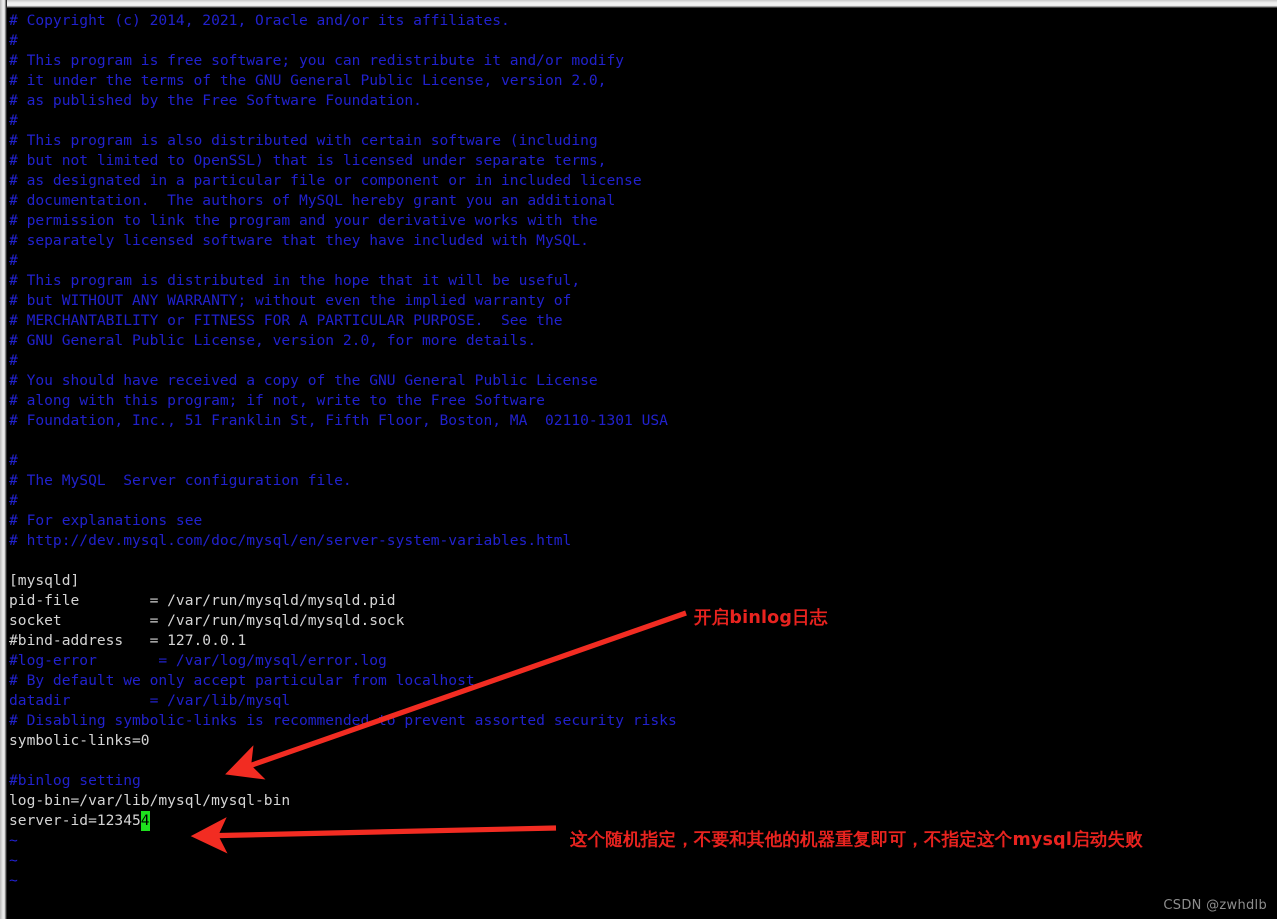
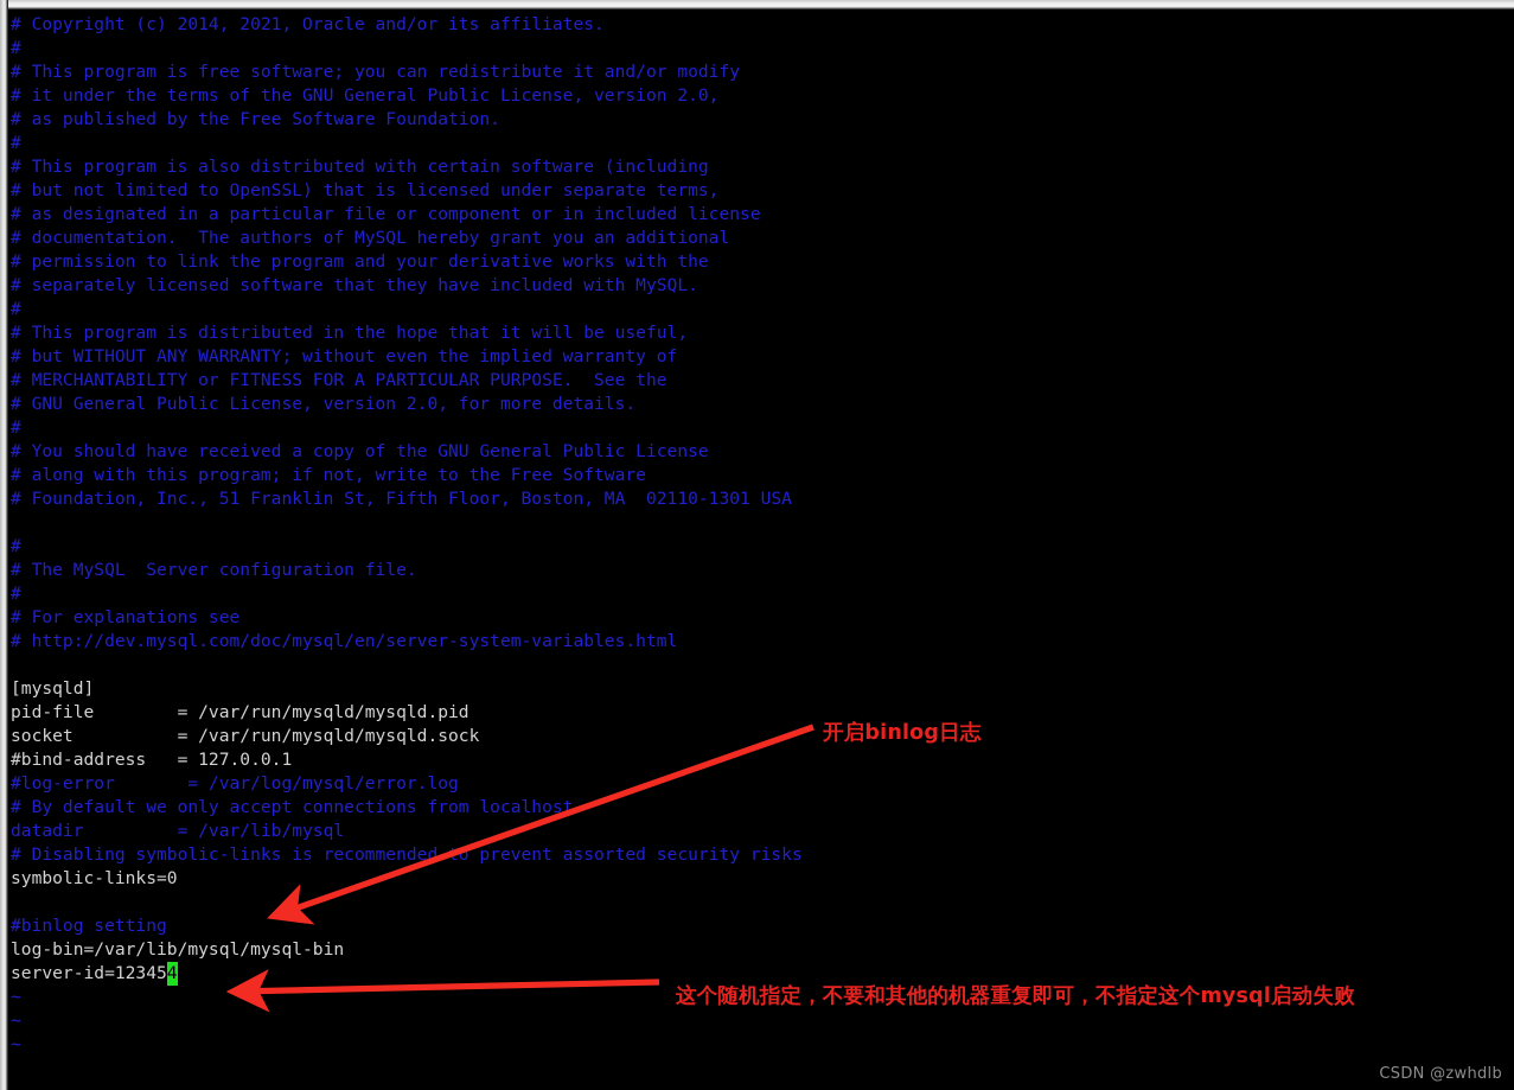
  # Copyright (c) 2014, 2021, Oracle and/or its affiliates.
  #
  # This program is free software; you can redistribute it and/or modify
  # it under the terms of the GNU General Public License, version 2.0,
  # as published by the Free Software Foundation.
  #
  # This program is also distributed with certain software (including
  # but not limited to OpenSSL) that is licensed under separate terms,
  # as designated in a particular file or component or in included license
  # documentation. The authors of MySQL hereby grant you an additional
  # permission to link the program and your derivative works with the
  # separately licensed software that they have included with MySQL.
  #
  # This program is distributed in the hope that it will be useful,
  # but WITHOUT ANY WARRANTY; without even the implied warranty of
  # MERCHANTABILITY or FITNESS FOR A PARTICULAR PURPOSE. See the
  # GNU General Public License, version 2.0, for more details.
  #
  # You should have received a copy of the GNU General Public License
  # along with this program; if not, write to the Free Software
  # Foundation, Inc., 51 Franklin St, Fifth Floor, Boston, MA 02110-1301 USA
  #
  # The MySQL Server configuration file.
  #
  # For explanations see
  # http://dev.mysql.com/doc/mysql/en/server-system-variables.html
  [mysqld]
  pid-file = /var/run/mysqld/mysqld.pid
  socket = /var/run/mysqld/mysqld.sock
  #bind-address = 127.0.0.1
  #log-error = /var/log/mysql/error.log
- # By default we only accept particular from localhost
+ # By default we only accept connections from localhost
  datadir = /var/lib/mysql
  # Disabling symbolic-links is recommendedo prevent assorted security risks
  symbolic-links=0
  #binlog setting
  log-bin=/var/lib/mysql/mysql-bin
  server-id=123454
  ~
  ~
  ~
  开启binlog日志
  这个随机指定，不要和其他的机器重复即可，不指定这个mysql启动失败
  CSDN @zwhdlb
